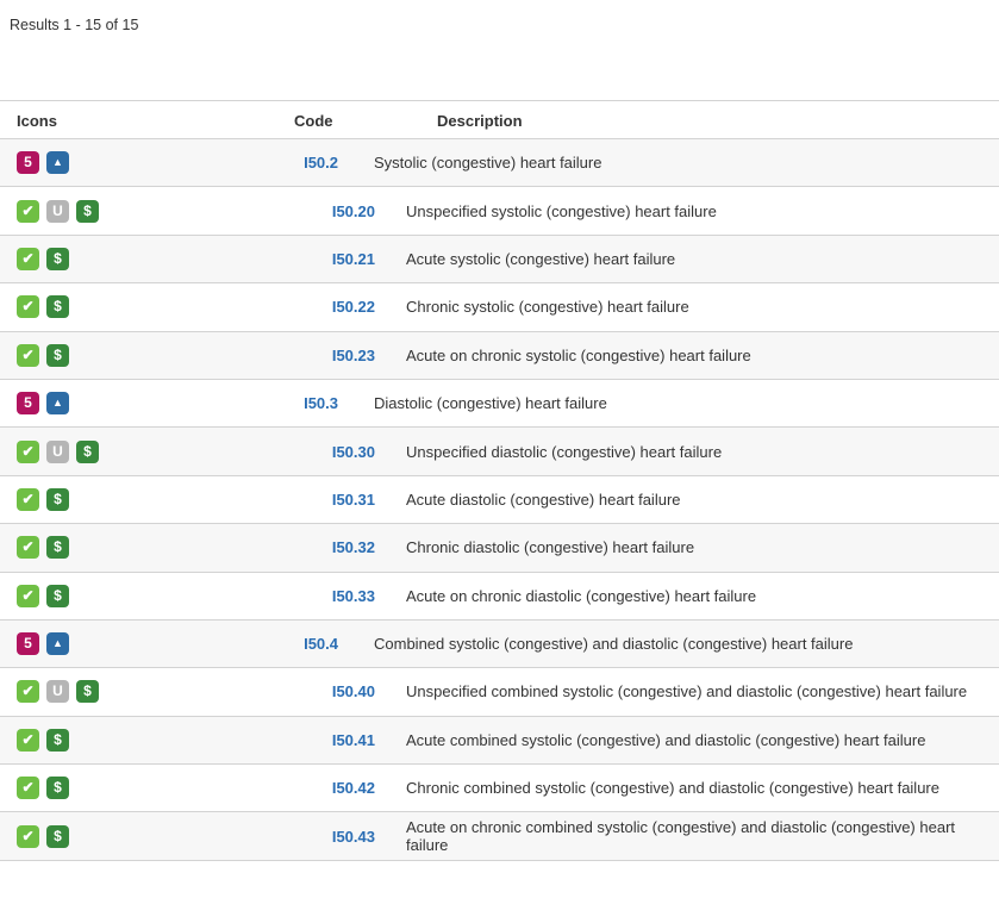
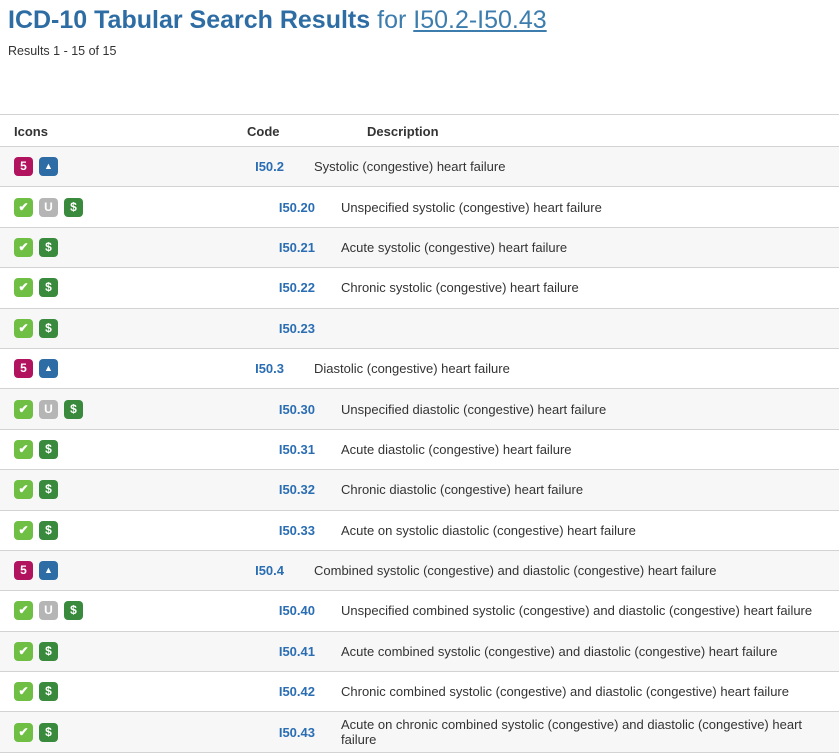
+ ICD-10 Tabular Search Results for I50.2-I50.43
  Results 1 - 15 of 15
  Icons
  Code
  Description
  5
  ▲
  I50.2
  Systolic (congestive) heart failure
  ✔
  U
  $
  I50.20
  Unspecified systolic (congestive) heart failure
  ✔
  $
  I50.21
  Acute systolic (congestive) heart failure
  ✔
  $
  I50.22
  Chronic systolic (congestive) heart failure
  ✔
  $
  I50.23
- Acute on chronic systolic (congestive) heart failure
  5
  ▲
  I50.3
  Diastolic (congestive) heart failure
  ✔
  U
  $
  I50.30
  Unspecified diastolic (congestive) heart failure
  ✔
  $
  I50.31
  Acute diastolic (congestive) heart failure
  ✔
  $
  I50.32
  Chronic diastolic (congestive) heart failure
  ✔
  $
  I50.33
- Acute on chronic diastolic (congestive) heart failure
+ Acute on systolic diastolic (congestive) heart failure
  5
  ▲
  I50.4
  Combined systolic (congestive) and diastolic (congestive) heart failure
  ✔
  U
  $
  I50.40
  Unspecified combined systolic (congestive) and diastolic (congestive) heart failure
  ✔
  $
  I50.41
  Acute combined systolic (congestive) and diastolic (congestive) heart failure
  ✔
  $
  I50.42
  Chronic combined systolic (congestive) and diastolic (congestive) heart failure
  ✔
  $
  I50.43
  Acute on chronic combined systolic (congestive) and diastolic (congestive) heart failure
